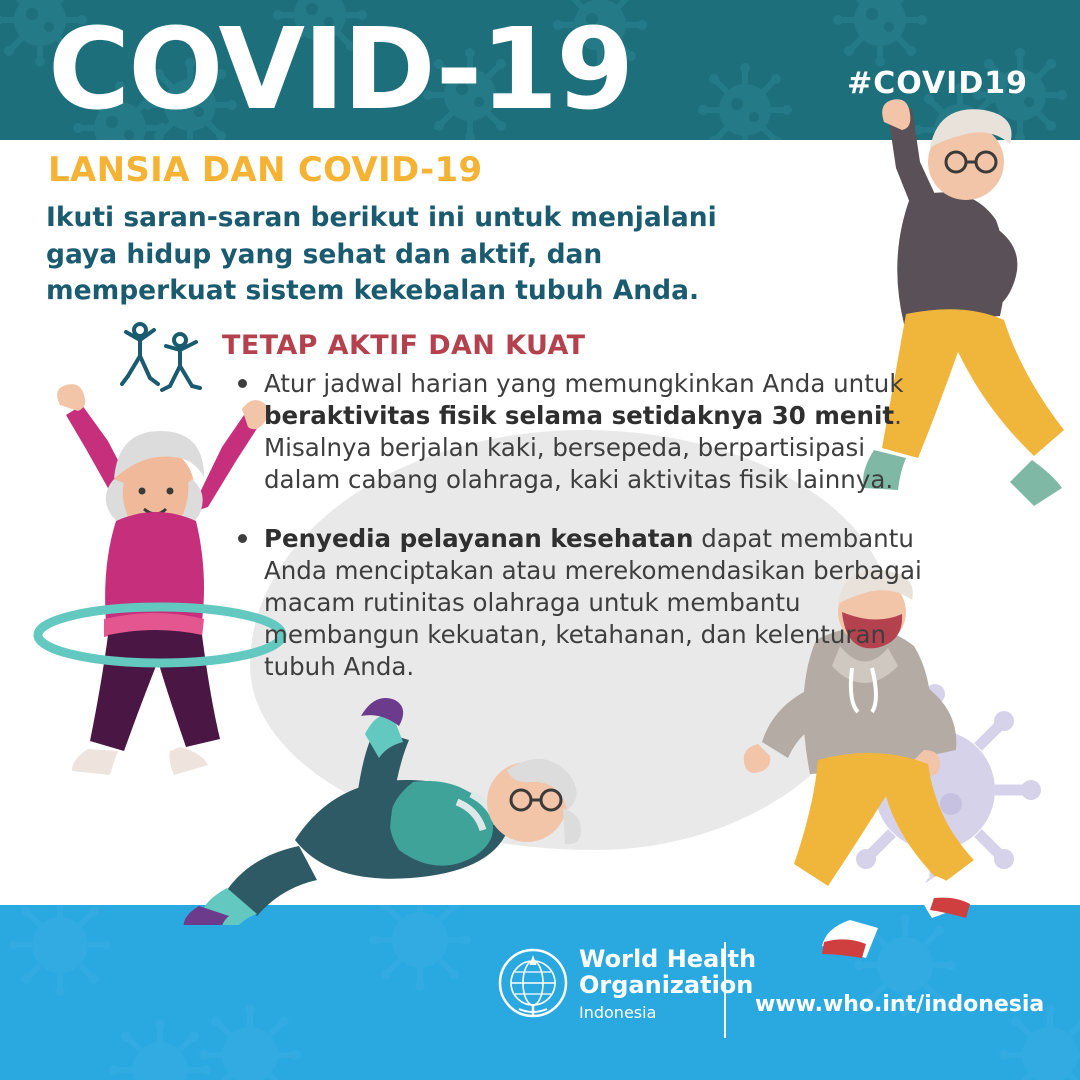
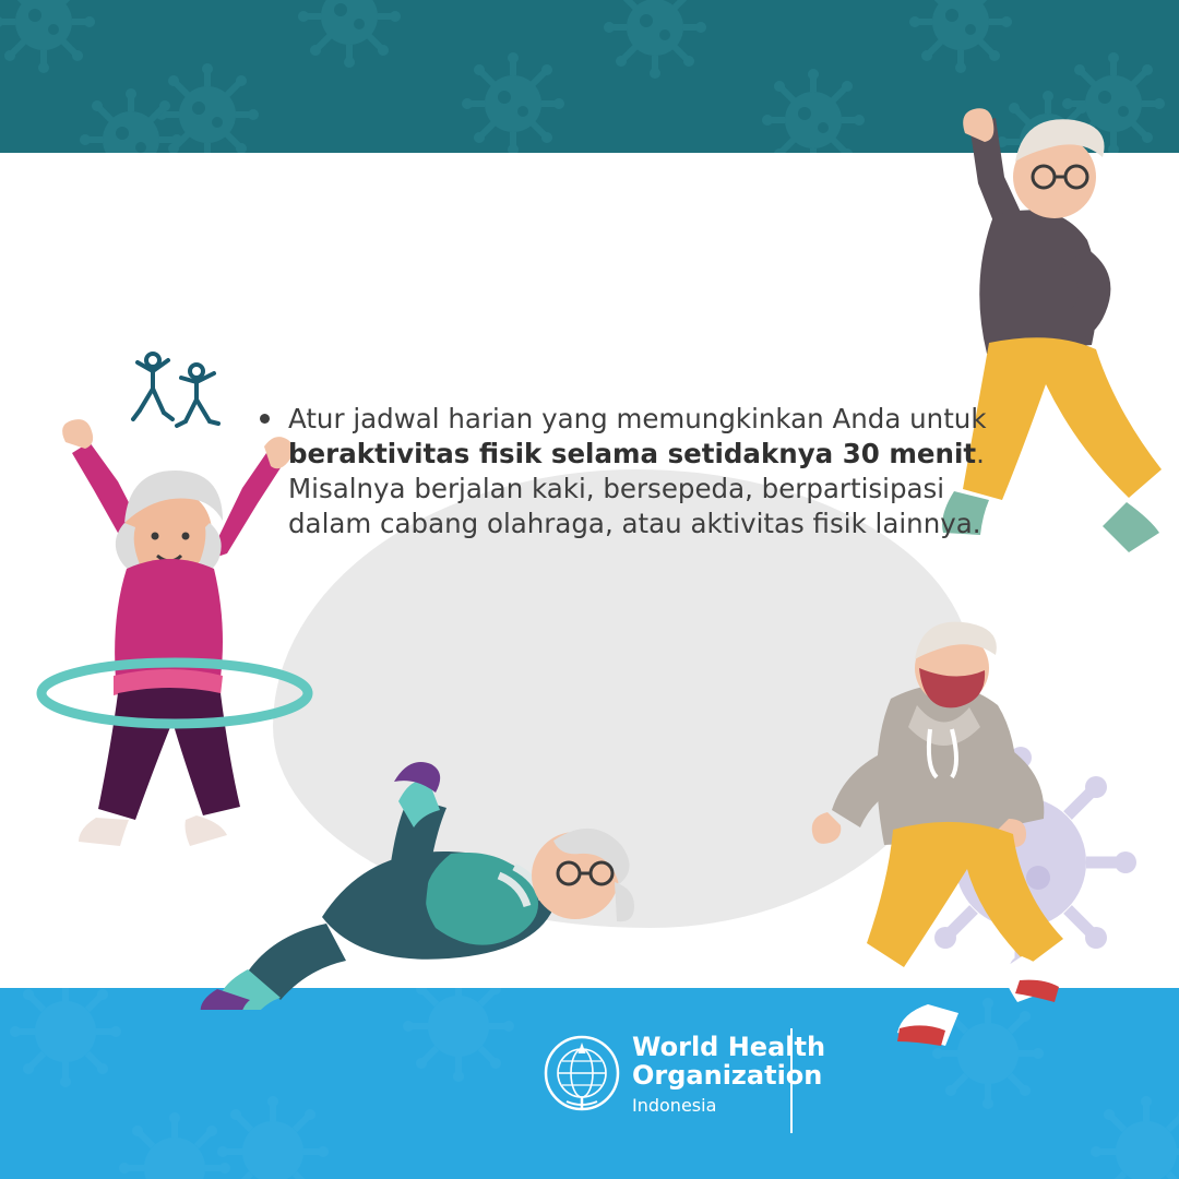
- COVID-19
- #COVID19
- LANSIA DAN COVID-19
- Ikuti saran-saran berikut ini untuk menjalani gaya hidup yang sehat dan aktif, dan memperkuat sistem kekebalan tubuh Anda.
- TETAP AKTIF DAN KUAT
- Atur jadwal harian yang memungkinkan Anda untuk beraktivitas fisik selama setidaknya 30 menit. Misalnya berjalan kaki, bersepeda, berpartisipasi dalam cabang olahraga, kaki aktivitas fisik lainnya.
+ Atur jadwal harian yang memungkinkan Anda untuk beraktivitas fisik selama setidaknya 30 menit. Misalnya berjalan kaki, bersepeda, berpartisipasi dalam cabang olahraga, atau aktivitas fisik lainnya.
- Penyedia pelayanan kesehatan dapat membantu Anda menciptakan atau merekomendasikan berbagai macam rutinitas olahraga untuk membantu membangun kekuatan, ketahanan, dan kelenturan tubuh Anda.
  World Heath
  Organization
  Indonesia
- www.who.int/indonesia
